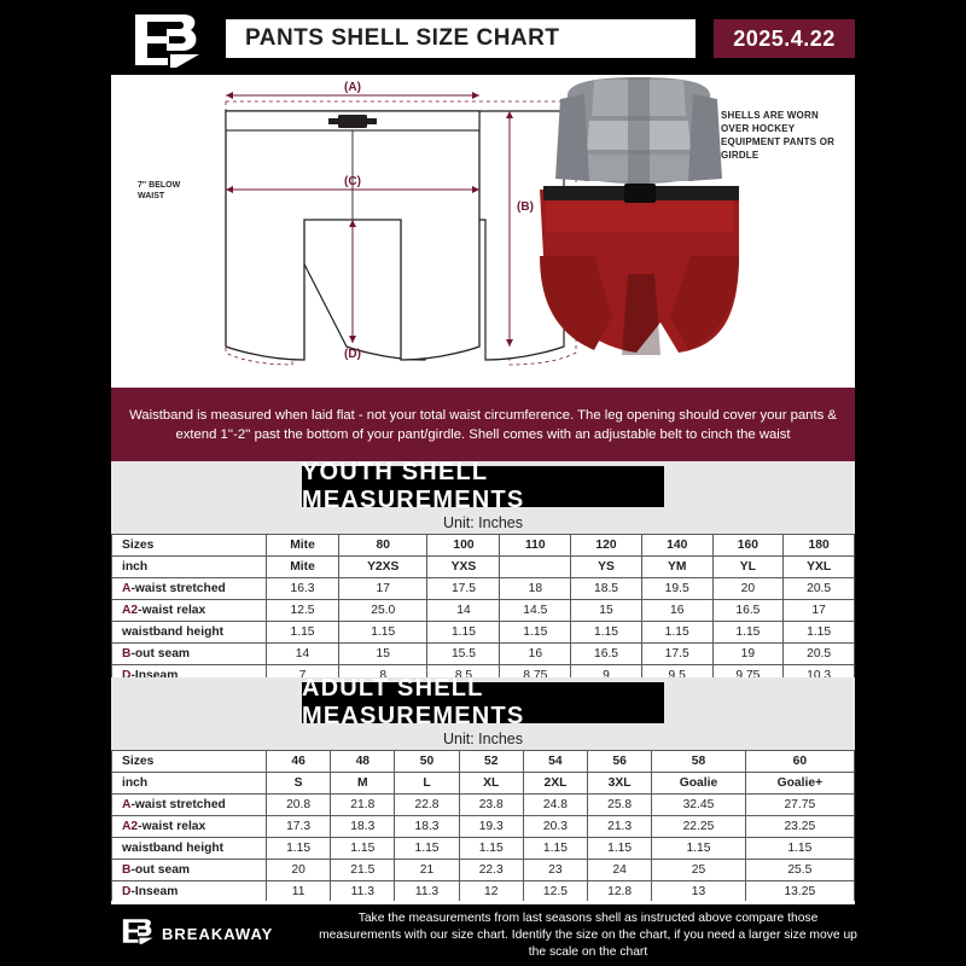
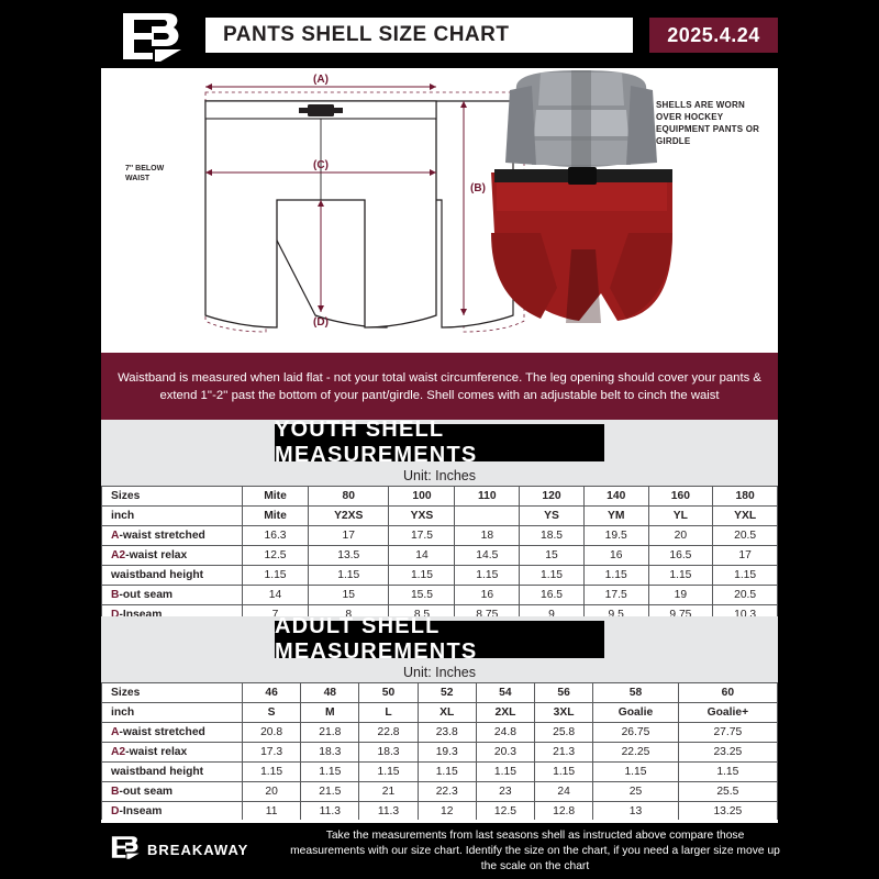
  PANTS SHELL SIZE CHART
- 2025.4.22
+ 2025.4.24
  (A)
  (B)
  (C)
  (D)
  SHELLS ARE WORN OVER HOCKEY EQUIPMENT PANTS OR GIRDLE
  Waistband is measured when laid flat - not your total waist circumference. The leg opening should cover your pants & extend 1''-2'' past the bottom of your pant/girdle. Shell comes with an adjustable belt to cinch the waist
  YOUTH SHELL MEASUREMENTS
  Unit: Inches
  Sizes	Mite	80	100	110	120	140	160	180
  inch	Mite	Y2XS	YXS		YS	YM	YL	YXL
  A-waist stretched	16.3	17	17.5	18	18.5	19.5	20	20.5
- A2-waist relax	12.5	25.0	14	14.5	15	16	16.5	17
+ A2-waist relax	12.5	13.5	14	14.5	15	16	16.5	17
  waistband height	1.15	1.15	1.15	1.15	1.15	1.15	1.15	1.15
  B-out seam	14	15	15.5	16	16.5	17.5	19	20.5
  D-Inseam	7	8	8.5	8.75	9	9.5	9.75	10.3
  ADULT SHELL MEASUREMENTS
  Unit: Inches
  Sizes	46	48	50	52	54	56	58	60
  inch	S	M	L	XL	2XL	3XL	Goalie	Goalie+
- A-waist stretched	20.8	21.8	22.8	23.8	24.8	25.8	32.45	27.75
+ A-waist stretched	20.8	21.8	22.8	23.8	24.8	25.8	26.75	27.75
  A2-waist relax	17.3	18.3	18.3	19.3	20.3	21.3	22.25	23.25
  waistband height	1.15	1.15	1.15	1.15	1.15	1.15	1.15	1.15
  B-out seam	20	21.5	21	22.3	23	24	25	25.5
  D-Inseam	11	11.3	11.3	12	12.5	12.8	13	13.25
  BREAKAWAY
  Take the measurements from last seasons shell as instructed above compare those measurements with our size chart. Identify the size on the chart, if you need a larger size move up the scale on the chart
